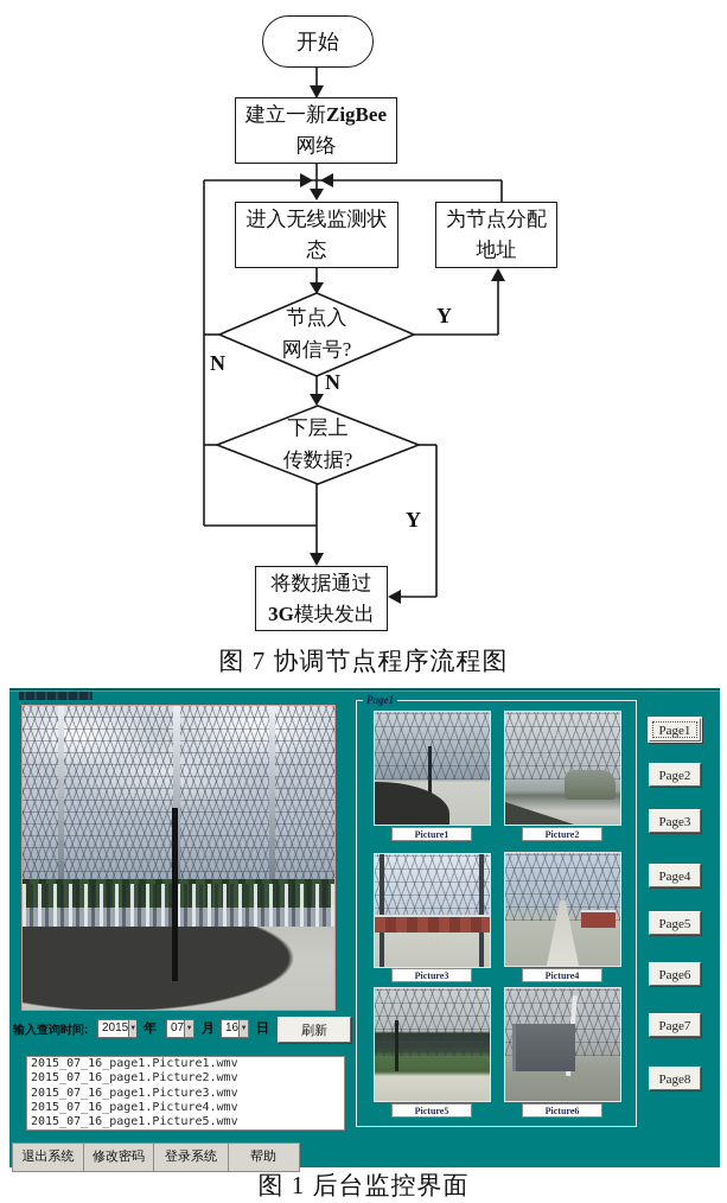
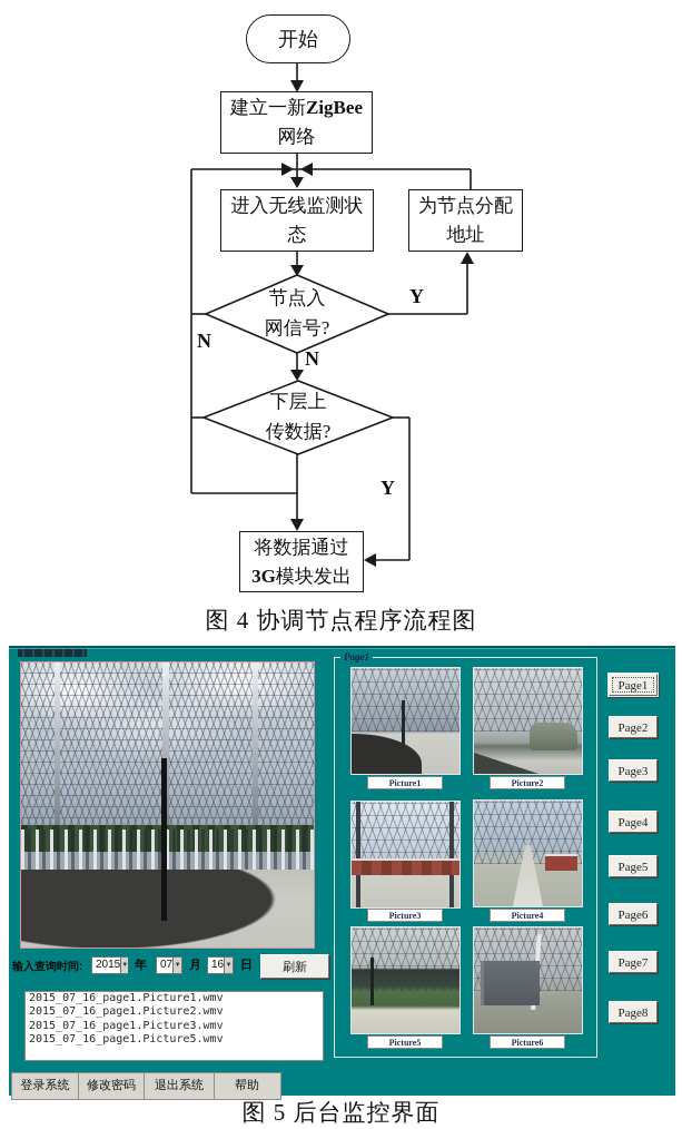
  开始
  建立一新ZigBee
  网络
  进入无线监测状态
  为节点分配地址
  节点入
  网信号?
  下层上
  传数据?
  将数据通过
  3G模块发出
  Y
  N
  N
  Y
- 图 7 协调节点程序流程图
+ 图 4 协调节点程序流程图
  Page1
  Picture1
  Picture2
  Picture3
  Picture4
  Picture5
  Picture6
  Page1
  Page2
  Page3
  Page4
  Page5
  Page6
  Page7
  Page8
  输入查询时间:
  2015
  年
  07
  月
  16
  日
  刷新
  2015_07_16_page1.Picture1.wmv
  2015_07_16_page1.Picture2.wmv
  2015_07_16_page1.Picture3.wmv
- 2015_07_16_page1.Picture4.wmv
  2015_07_16_page1.Picture5.wmv
- 退出系统
+ 登录系统
  修改密码
- 登录系统
+ 退出系统
  帮助
- 图 1 后台监控界面
+ 图 5 后台监控界面
